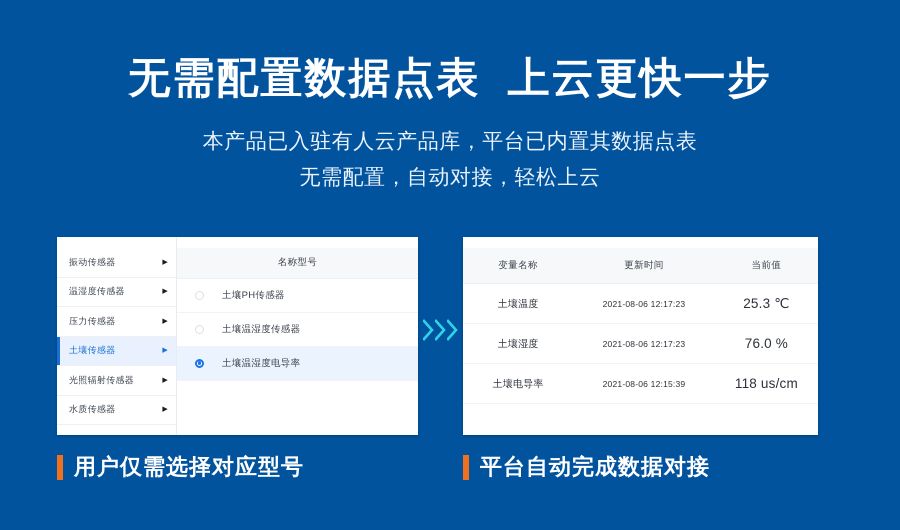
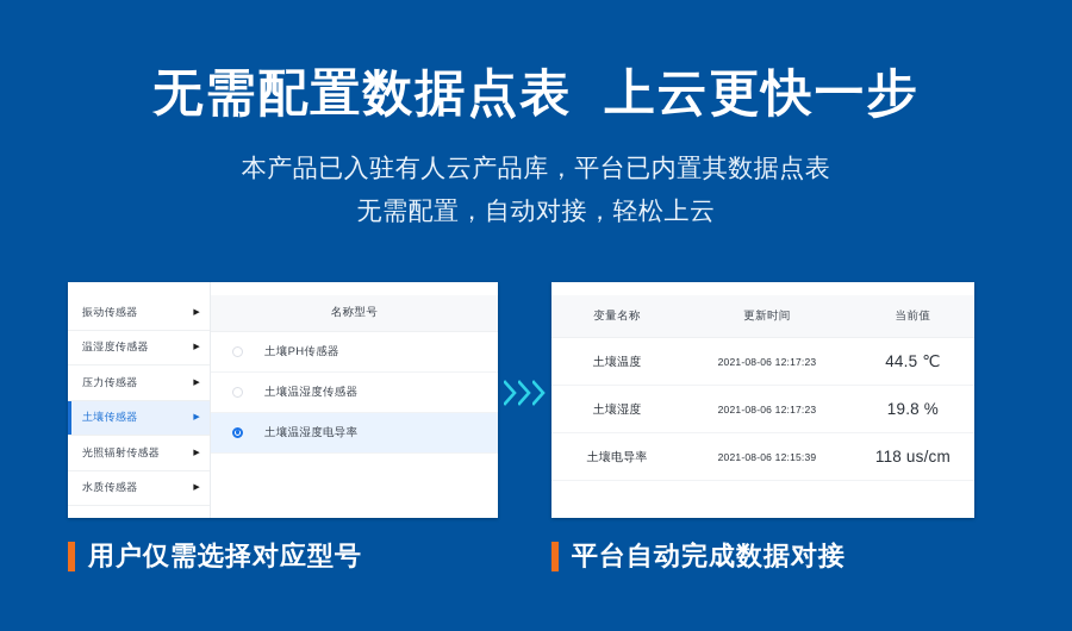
  无需配置数据点表 上云更快一步
  本产品已入驻有人云产品库，平台已内置其数据点表
  无需配置，自动对接，轻松上云
  振动传感器
  温湿度传感器
  压力传感器
  土壤传感器
  光照辐射传感器
  水质传感器
  名称型号
  土壤PH传感器
  土壤温湿度传感器
  土壤温湿度电导率
  变量名称	更新时间	当前值
- 土壤温度	2021-08-06 12:17:23	25.3 ℃
+ 土壤温度	2021-08-06 12:17:23	44.5 ℃
- 土壤湿度	2021-08-06 12:17:23	76.0 %
+ 土壤湿度	2021-08-06 12:17:23	19.8 %
  土壤电导率	2021-08-06 12:15:39	118 us/cm
  用户仅需选择对应型号
  平台自动完成数据对接
